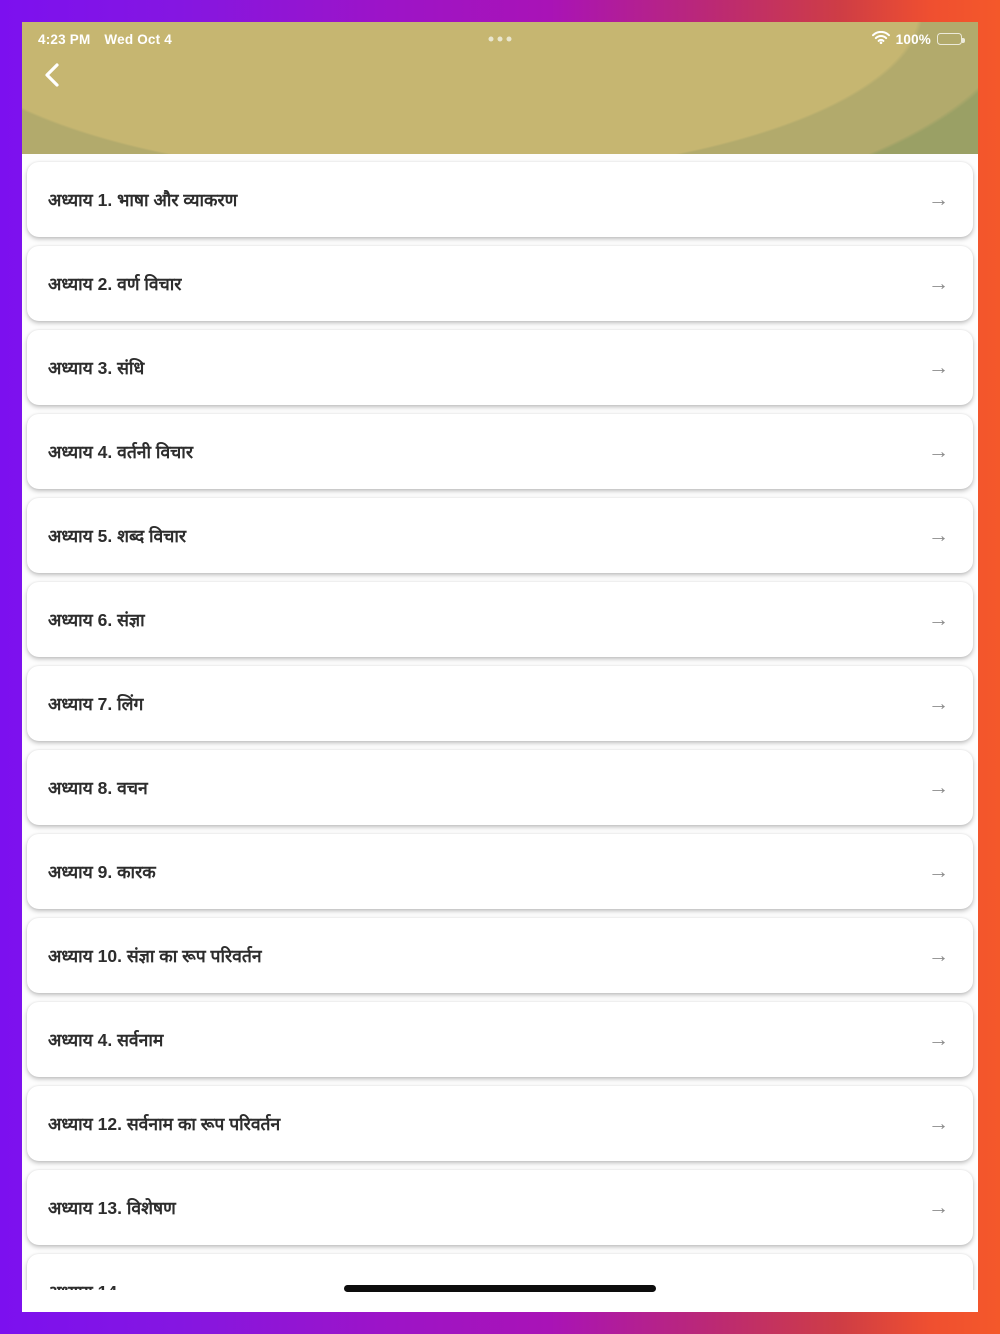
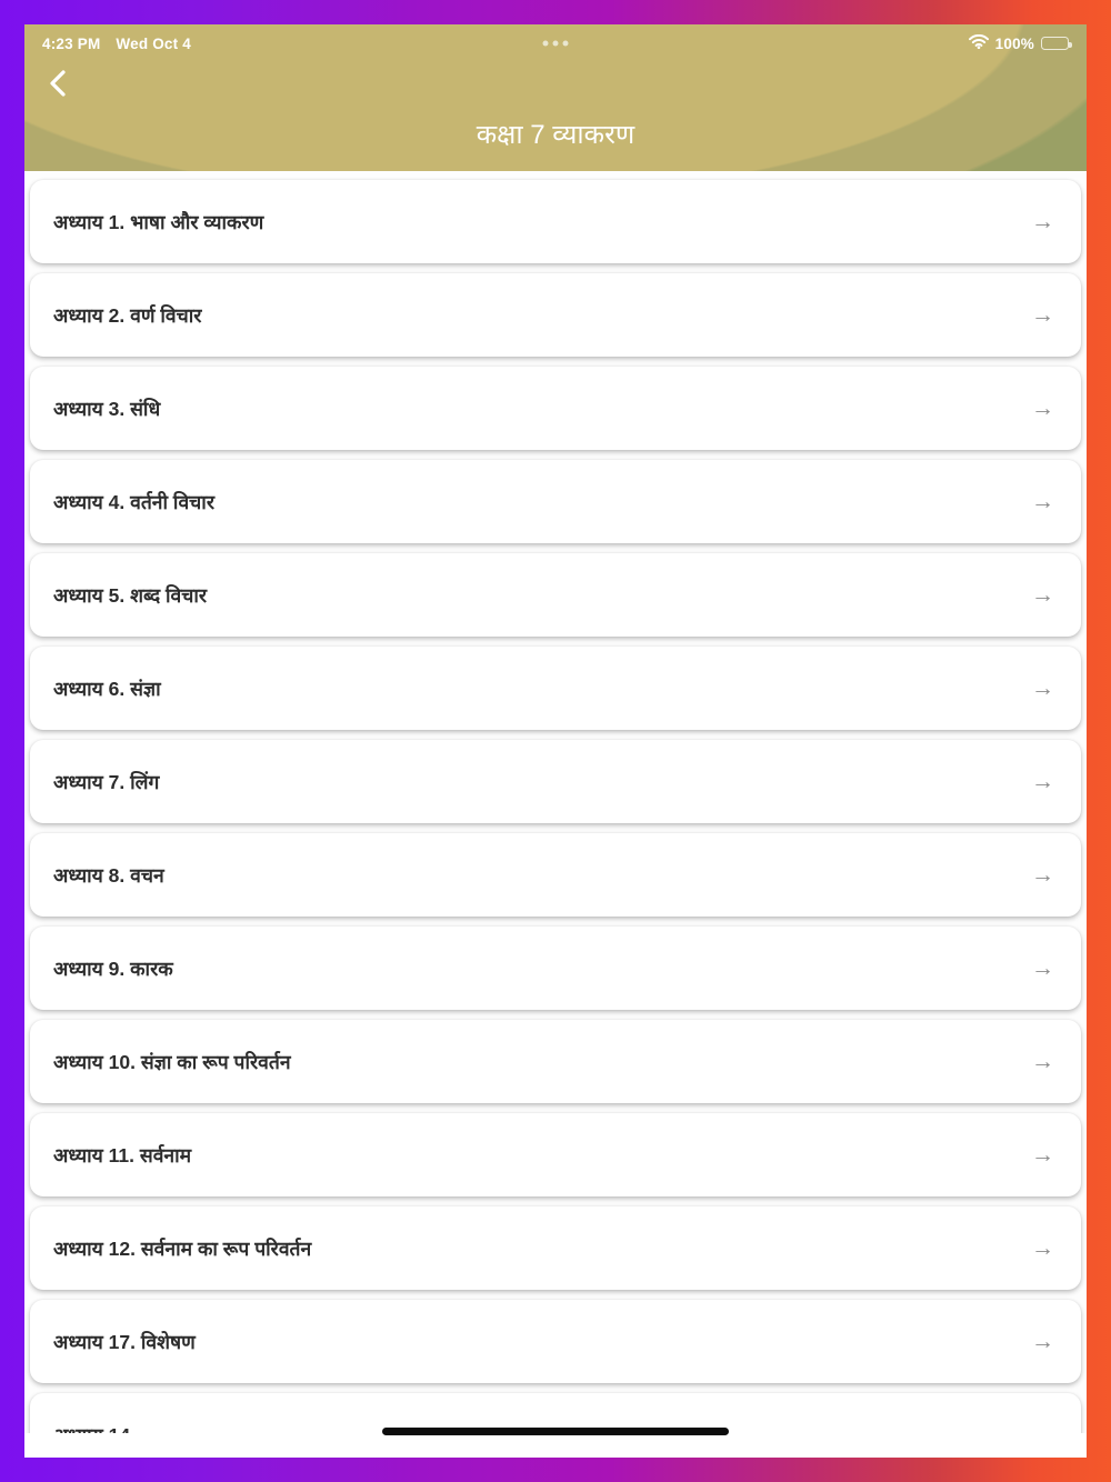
  4:23 PM
  Wed Oct 4
  100%
+ कक्षा 7 व्याकरण
  अध्याय 1. भाषा और व्याकरण
  →
  अध्याय 2. वर्ण विचार
  →
  अध्याय 3. संधि
  →
  अध्याय 4. वर्तनी विचार
  →
  अध्याय 5. शब्द विचार
  →
  अध्याय 6. संज्ञा
  →
  अध्याय 7. लिंग
  →
  अध्याय 8. वचन
  →
  अध्याय 9. कारक
  →
  अध्याय 10. संज्ञा का रूप परिवर्तन
  →
- अध्याय 4. सर्वनाम
+ अध्याय 11. सर्वनाम
  →
  अध्याय 12. सर्वनाम का रूप परिवर्तन
  →
- अध्याय 13. विशेषण
+ अध्याय 17. विशेषण
  →
